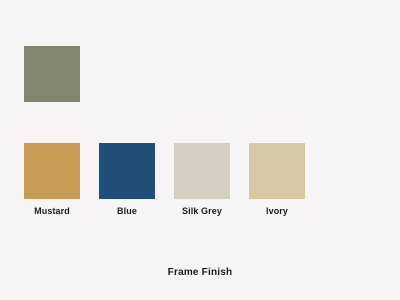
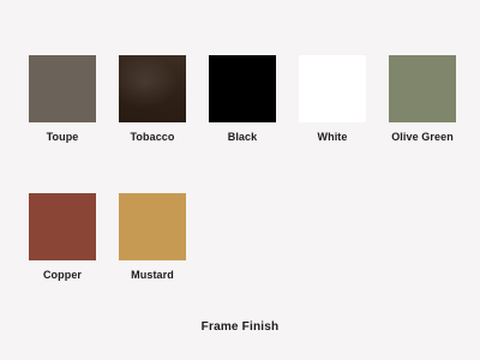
+ Toupe
+ Tobacco
+ Black
+ White
+ Olive Green
+ Copper
  Mustard
- Blue
- Silk Grey
- Ivory
  Frame Finish
